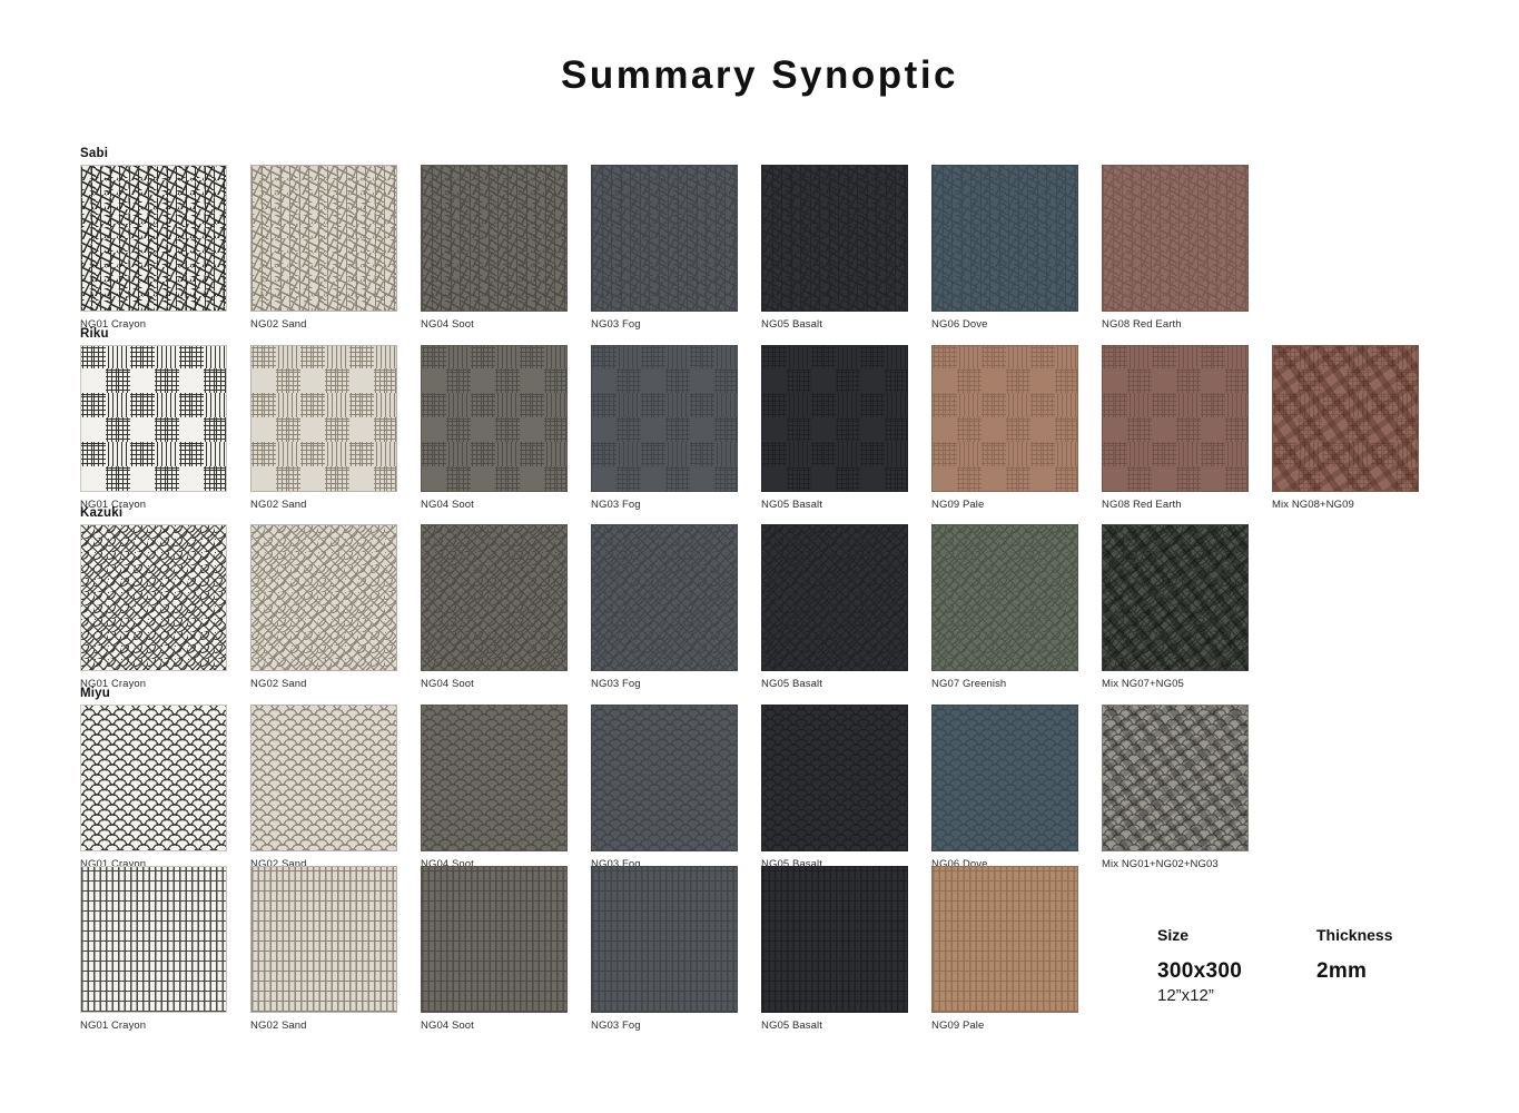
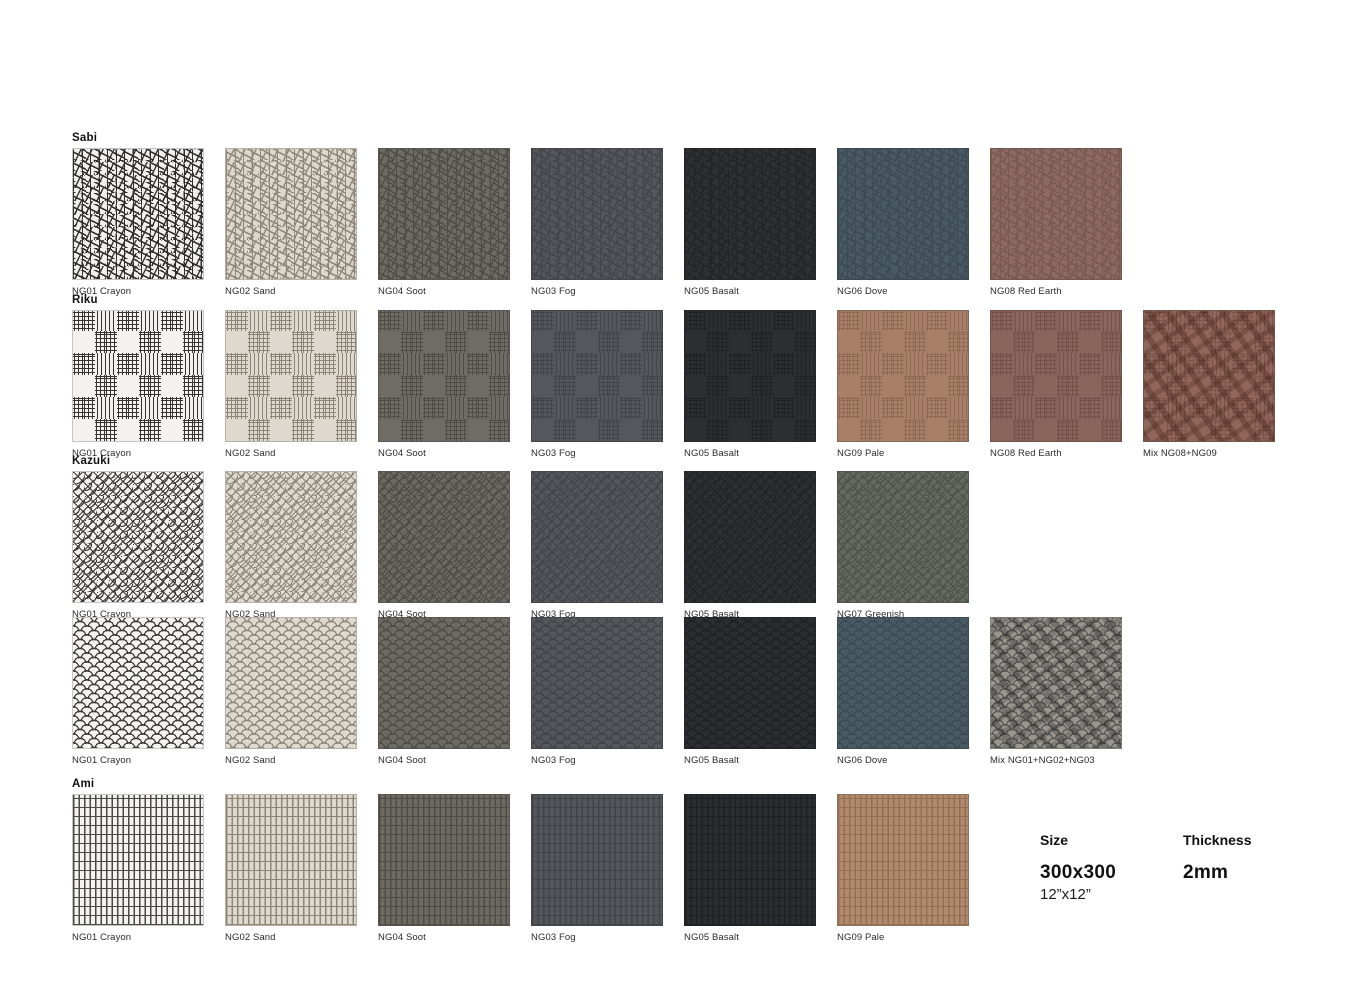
- Summary Synoptic
  Sabi
  NG01 Crayon
  NG02 Sand
  NG04 Soot
  NG03 Fog
  NG05 Basalt
  NG06 Dove
  NG08 Red Earth
  Riku
  NG01 Crayon
  NG02 Sand
  NG04 Soot
  NG03 Fog
  NG05 Basalt
  NG09 Pale
  NG08 Red Earth
  Mix NG08+NG09
  Kazuki
  NG01 Crayon
  NG02 Sand
  NG04 Soot
  NG03 Fog
  NG05 Basalt
  NG07 Greenish
- Mix NG07+NG05
- Miyu
  NG01 Crayon
  NG02 Sand
  NG04 Soot
  NG03 Fog
  NG05 Basalt
  NG06 Dove
  Mix NG01+NG02+NG03
+ Ami
  NG01 Crayon
  NG02 Sand
  NG04 Soot
  NG03 Fog
  NG05 Basalt
  NG09 Pale
  Size
  300x300
  12”x12”
  Thickness
  2mm
